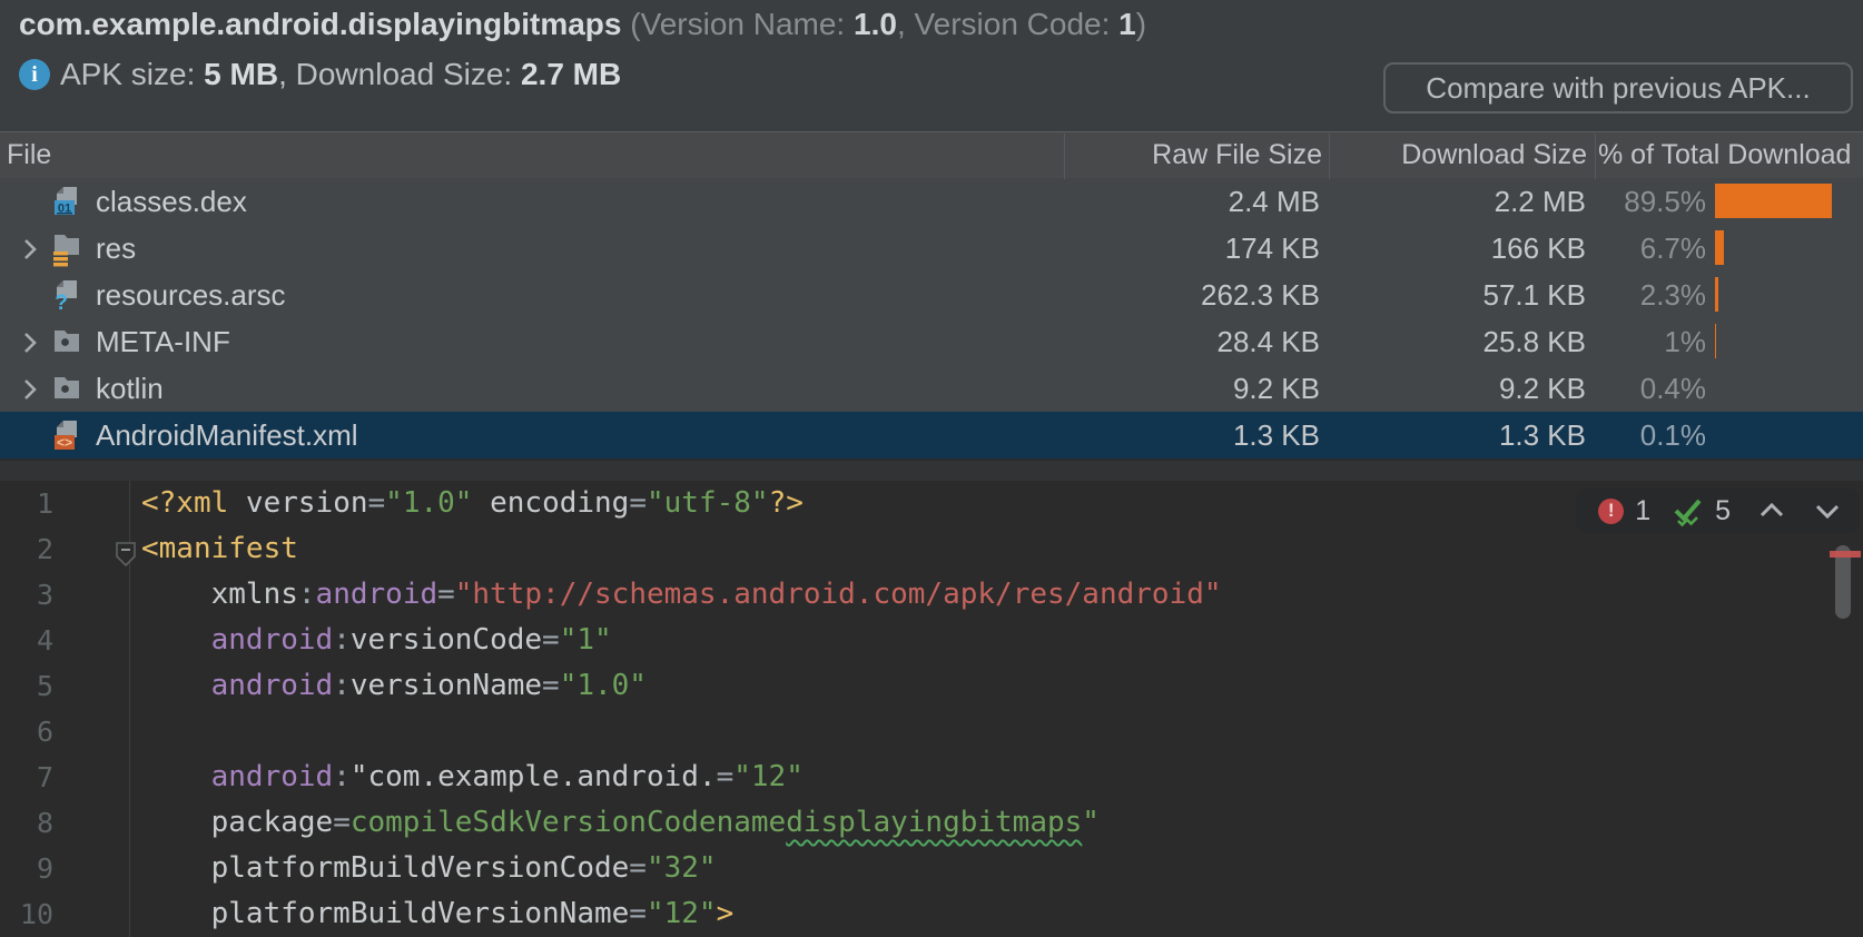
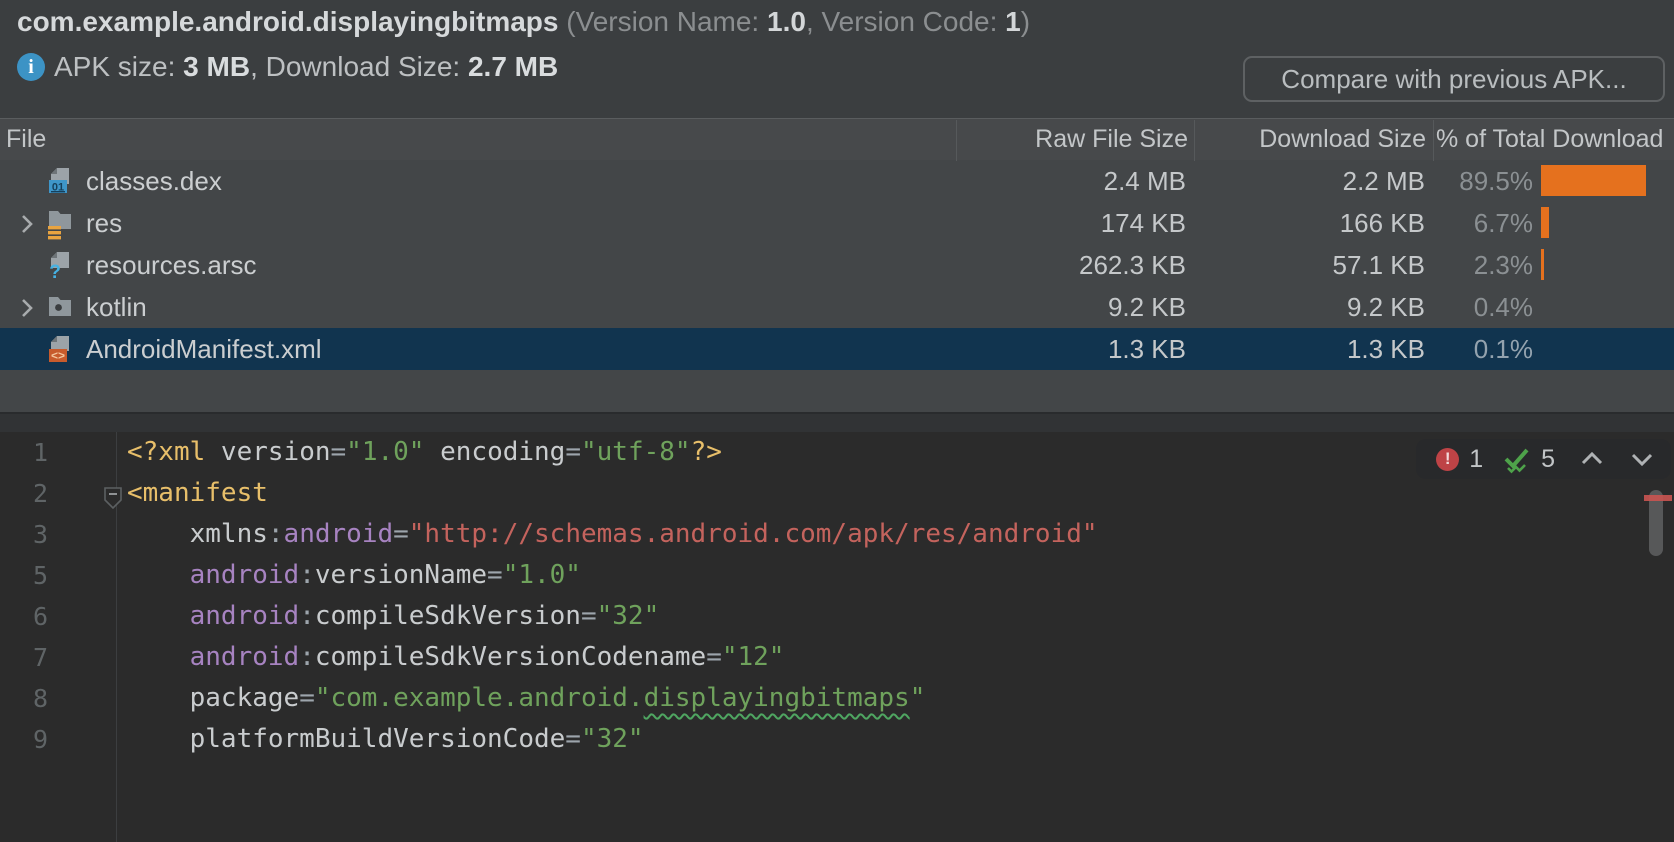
  com.example.android.displayingbitmaps (Version Name: 1.0, Version Code: 1)
  i
- APK size: 5 MB, Download Size: 2.7 MB
+ APK size: 3 MB, Download Size: 2.7 MB
  Compare with previous APK...
  File
  Raw File Size
  Download Size
  % of Total Download
  01
  classes.dex
  2.4 MB
  2.2 MB
  89.5%
  res
  174 KB
  166 KB
  6.7%
  ?
  resources.arsc
  262.3 KB
  57.1 KB
  2.3%
- META-INF
- 28.4 KB
- 25.8 KB
- 1%
  kotlin
  9.2 KB
  9.2 KB
  0.4%
  <>
  AndroidManifest.xml
  1.3 KB
  1.3 KB
  0.1%
  1
  <?xml version="1.0" encoding="utf-8"?>
  2
  <manifest
  3
  xmlns:android="http://schemas.android.com/apk/res/android"
- 4
- android:versionCode="1"
  5
  android:versionName="1.0"
  6
+ android:compileSdkVersion="32"
  7
- android:"com.example.android.="12"
+ android:compileSdkVersionCodename="12"
  8
- package=compileSdkVersionCodenamedisplayingbitmaps"
+ package="com.example.android.displayingbitmaps"
  9
  platformBuildVersionCode="32"
- 10
- platformBuildVersionName="12">
  !
  1
  5
